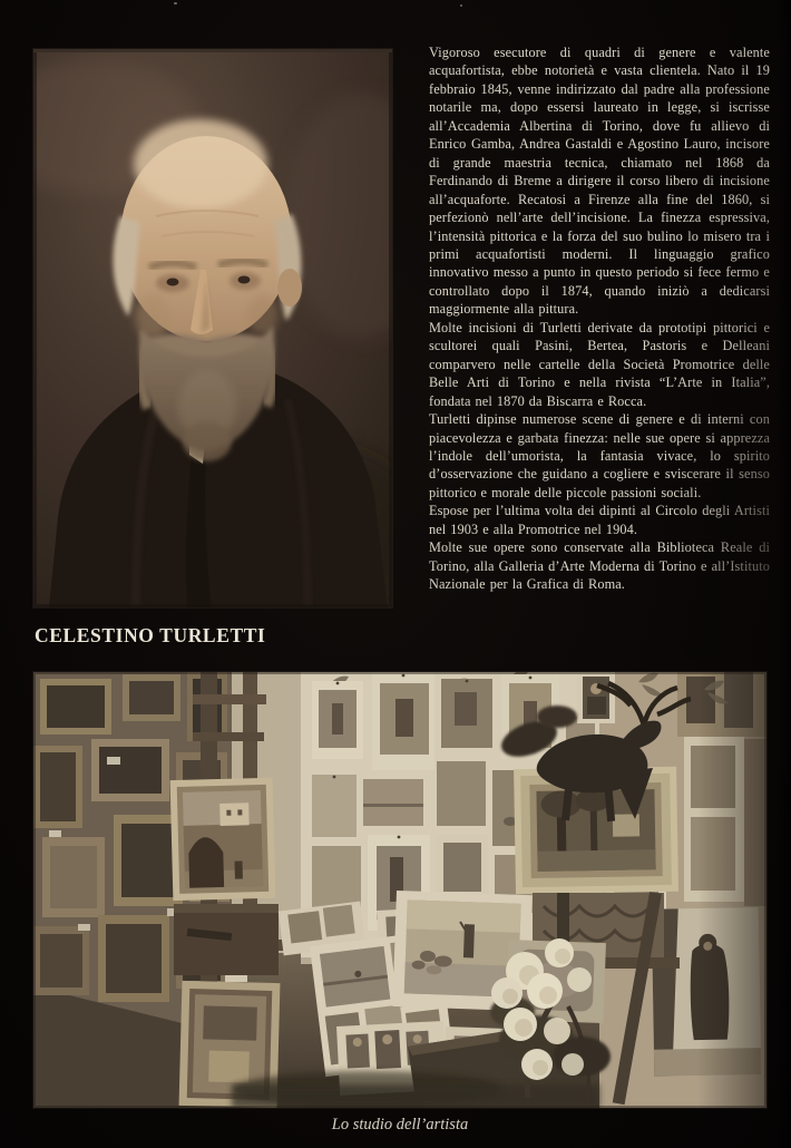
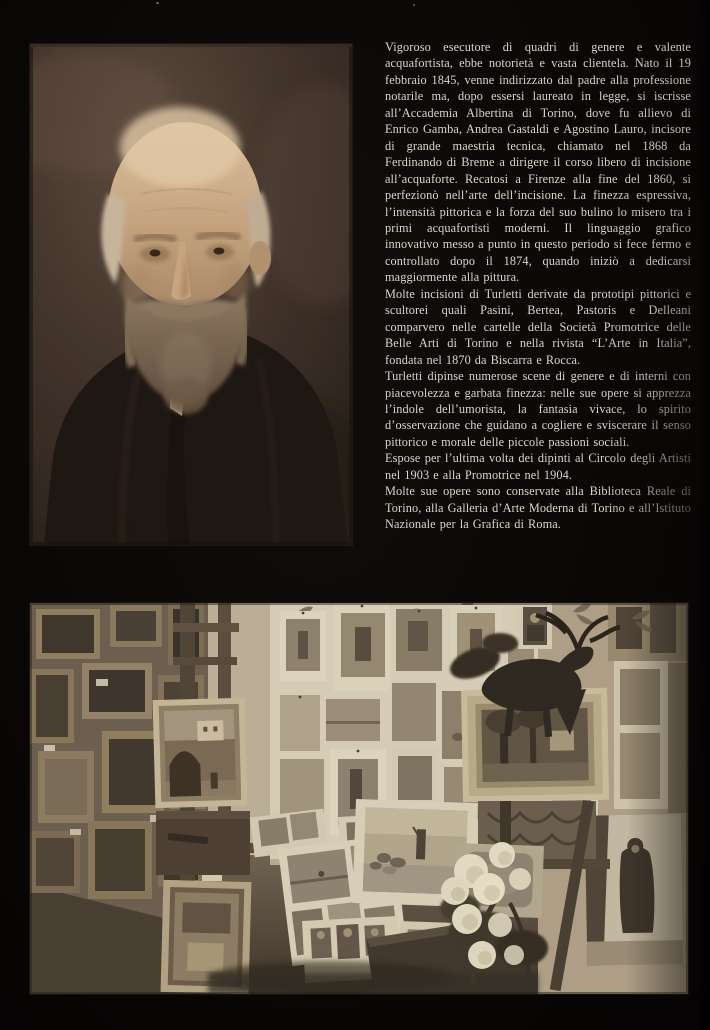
  Vigoroso esecutore di quadri di gen acquafortista, ebbe notorietà e vasta client febbraio 1845, venne indirizzato dal padre notarile ma, dopo essersi laureato in le all’Accademia Albertina di Torino, dove Enrico Gamba, Andrea Gastaldi e Agostino di grande maestria tecnica, chiamato Ferdinando di Breme a dirigere il corso lib all’acquaforte. Recatosi a Firenze alla fin perfezionò nell’arte dell’incisione. La fine l’intensità pittorica e la forza del suo bulino primi acquafortisti moderni. Il lingu innovativo messo a punto in questo periodo controllato dopo il 1874, quando inizi maggiormente alla pittura.
  Molte incisioni di Turletti derivate da prot scultorei quali Pasini, Bertea, Pastori comparvero nelle cartelle della Società P Belle Arti di Torino e nella rivista “L’ fondata nel 1870 da Biscarra e Rocca.
  Turletti dipinse numerose scene di genere piacevolezza e garbata finezza: nelle sue op l’indole dell’umorista, la fantasia viva d’osservazione che guidano a cogliere e svi pittorico e morale delle piccole passioni soc
  Espose per l’ultima volta dei dipinti al Circ nel 1903 e alla Promotrice nel 1904.
  Molte sue opere sono conservate alla Bibl Torino, alla Galleria d’Arte Moderna di Tori Nazionale per la Grafica di Roma.
- CELESTINO TURLETTI
- Lo studio dell’artista
